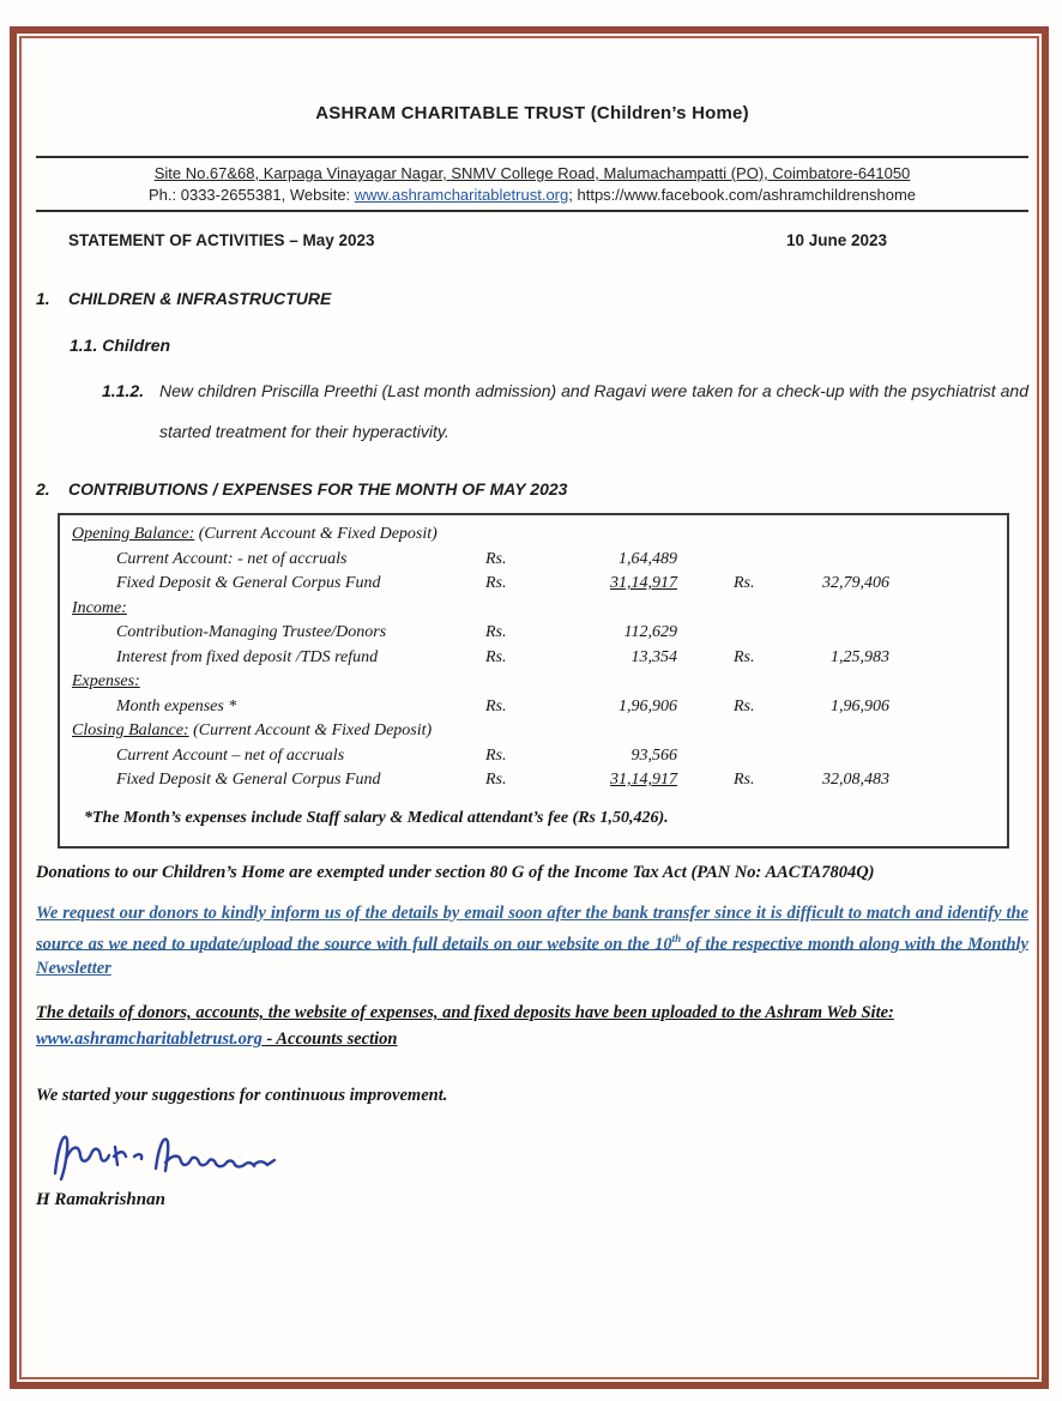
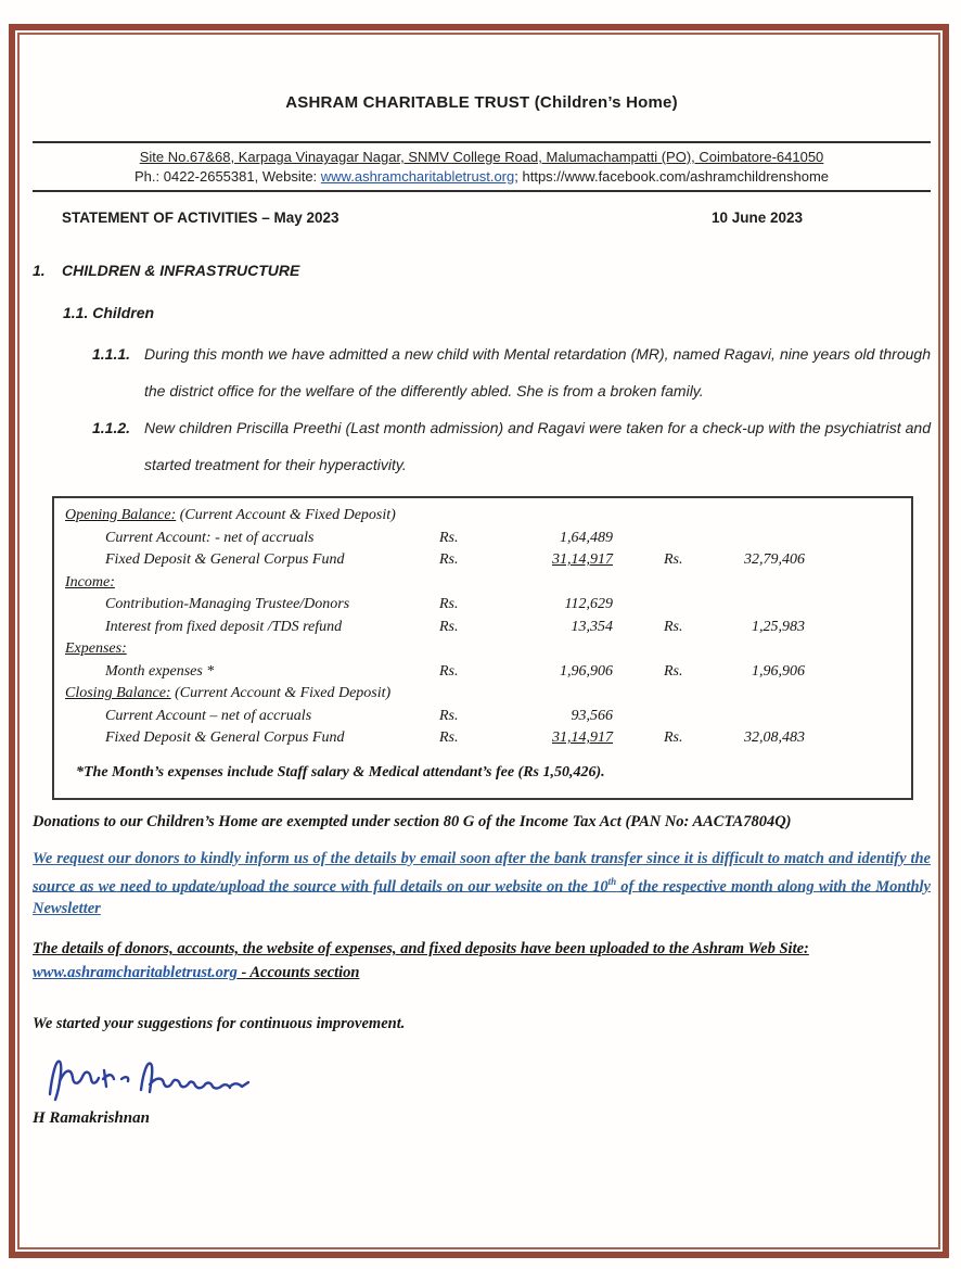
  ASHRAM CHARITABLE TRUST (Children’s Home)
  Site No.67&68, Karpaga Vinayagar Nagar, SNMV College Road, Malumachampatti (PO), Coimbatore-641050
- Ph.: 0333-2655381, Website: www.ashramcharitabletrust.org; https://www.facebook.com/ashramchildrenshome
+ Ph.: 0422-2655381, Website: www.ashramcharitabletrust.org; https://www.facebook.com/ashramchildrenshome
  STATEMENT OF ACTIVITIES – May 2023
  10 June 2023
  1.
  CHILDREN & INFRASTRUCTURE
  1.1. Children
+ 1.1.1.
+ During this month we have admitted a new child with Mental retardation (MR), named Ragavi, nine years old through the district office for the welfare of the differently abled. She is from a broken family.
  1.1.2.
  New children Priscilla Preethi (Last month admission) and Ragavi were taken for a check-up with the psychiatrist and started treatment for their hyperactivity.
- 2.
- CONTRIBUTIONS / EXPENSES FOR THE MONTH OF MAY 2023
  Opening Balance: (Current Account & Fixed Deposit)
  Current Account: - net of accruals
  Rs.
  1,64,489
  Fixed Deposit & General Corpus Fund
  Rs.
  31,14,917
  Rs.
  32,79,406
  Income:
  Contribution-Managing Trustee/Donors
  Rs.
  112,629
  Interest from fixed deposit /TDS refund
  Rs.
  13,354
  Rs.
  1,25,983
  Expenses:
  Month expenses *
  Rs.
  1,96,906
  Rs.
  1,96,906
  Closing Balance: (Current Account & Fixed Deposit)
  Current Account – net of accruals
  Rs.
  93,566
  Fixed Deposit & General Corpus Fund
  Rs.
  31,14,917
  Rs.
  32,08,483
  *The Month’s expenses include Staff salary & Medical attendant’s fee (Rs 1,50,426).
  Donations to our Children’s Home are exempted under section 80 G of the Income Tax Act (PAN No: AACTA7804Q)
  We request our donors to kindly inform us of the details by email soon after the bank transfer since it is difficult to match and identify the source as we need to update/upload the source with full details on our website on the 10th of the respective month along with the Monthly Newsletter
  The details of donors, accounts, the website of expenses, and fixed deposits have been uploaded to the Ashram Web Site: www.ashramcharitabletrust.org - Accounts section
  We started your suggestions for continuous improvement.
  H Ramakrishnan
